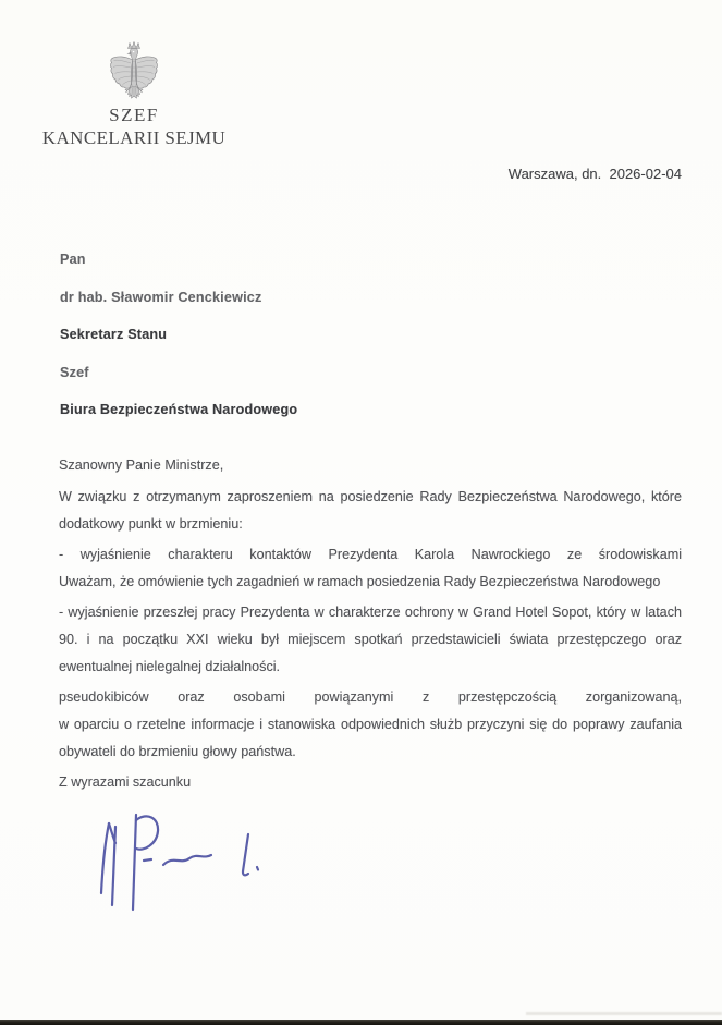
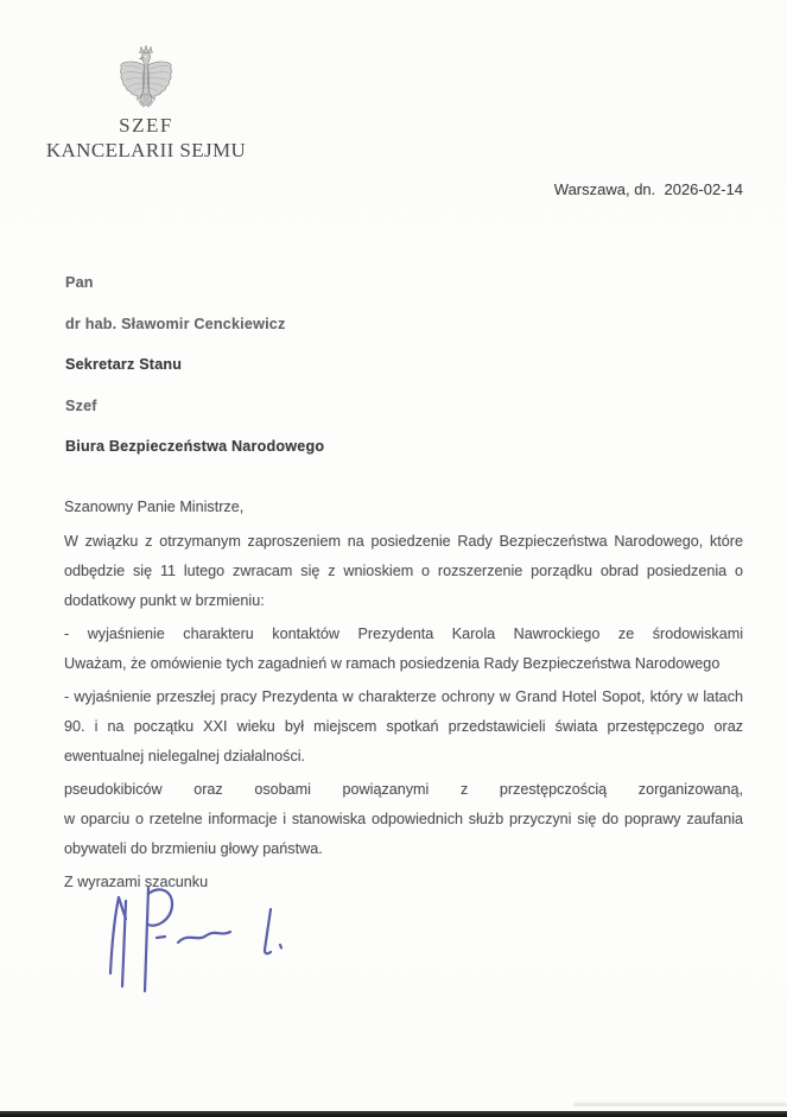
  SZEF
  KANCELARII SEJMU
- Warszawa, dn. 2026-02-04
+ Warszawa, dn. 2026-02-14
  Pan
  dr hab. Sławomir Cenckiewicz
  Sekretarz Stanu
  Szef
  Biura Bezpieczeństwa Narodowego
  Szanowny Panie Ministrze,
  W związku z otrzymanym zaproszeniem na posiedzenie Rady Bezpieczeństwa Narodowego, które
+ odbędzie się 11 lutego zwracam się z wnioskiem o rozszerzenie porządku obrad posiedzenia o
  dodatkowy punkt w brzmieniu:
  - wyjaśnienie charakteru kontaktów Prezydenta Karola Nawrockiego ze środowiskami
  Uważam, że omówienie tych zagadnień w ramach posiedzenia Rady Bezpieczeństwa Narodowego
  - wyjaśnienie przeszłej pracy Prezydenta w charakterze ochrony w Grand Hotel Sopot, który w latach
  90. i na początku XXI wieku był miejscem spotkań przedstawicieli świata przestępczego oraz
  ewentualnej nielegalnej działalności.
  pseudokibiców oraz osobami powiązanymi z przestępczością zorganizowaną,
  w oparciu o rzetelne informacje i stanowiska odpowiednich służb przyczyni się do poprawy zaufania
  obywateli do brzmieniu głowy państwa.
  Z wyrazami szacunku
